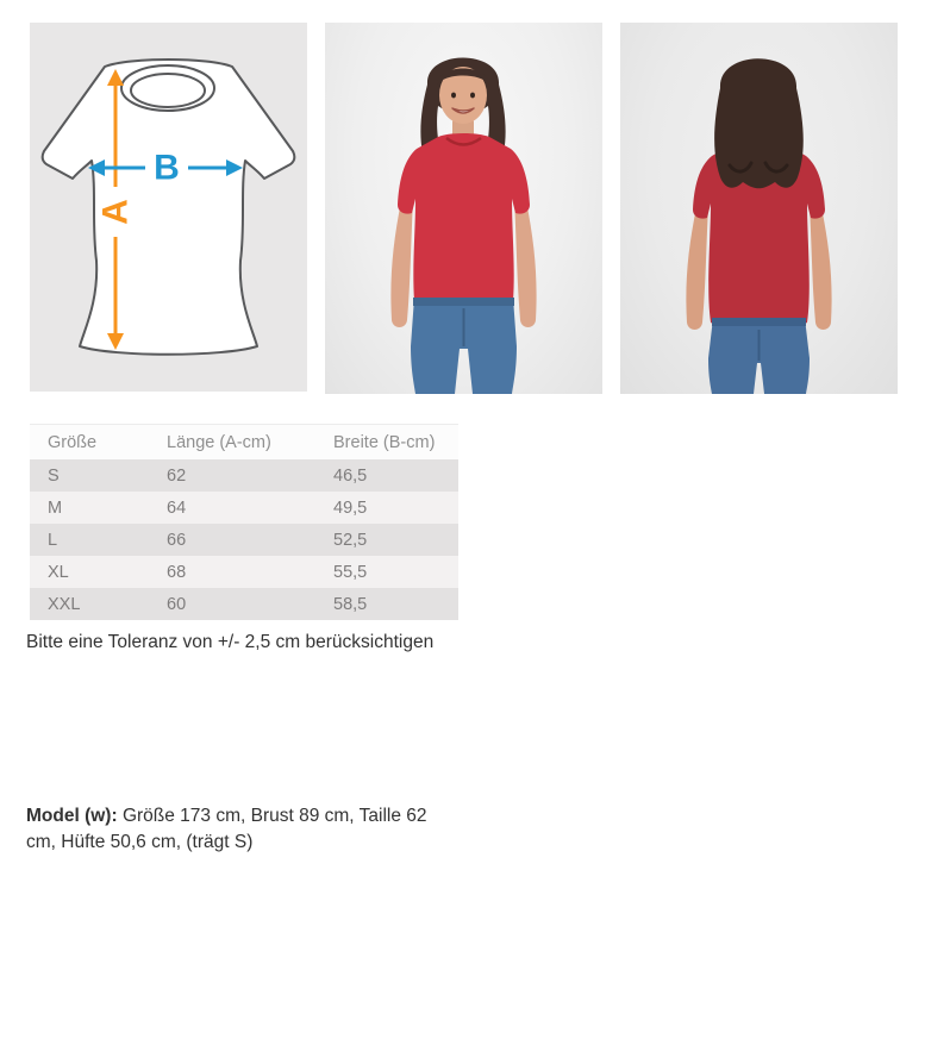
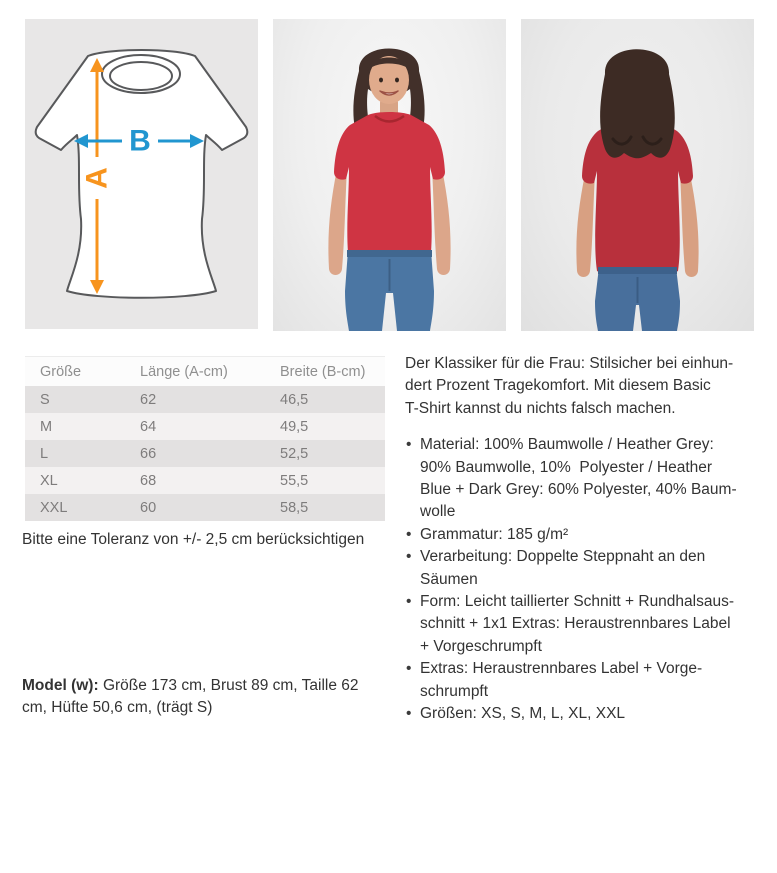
  B
  Größe	Länge (A-cm)	Breite (B-cm)
  S	62	46,5
  M	64	49,5
  L	66	52,5
  XL	68	55,5
  XXL	60	58,5
  Bitte eine Toleranz von +/- 2,5 cm berücksichtigen
  Model (w): Größe 173 cm, Brust 89 cm, Taille 62
  cm, Hüfte 50,6 cm, (trägt S)
+ Der Klassiker für die Frau: Stilsicher bei einhun-
+ dert Prozent Tragekomfort. Mit diesem Basic
+ T-Shirt kannst du nichts falsch machen.
+ Material: 100% Baumwolle / Heather Grey:
+ 90% Baumwolle, 10% Polyester / Heather
+ Blue + Dark Grey: 60% Polyester, 40% Baum-
+ wolle
+ Grammatur: 185 g/m²
+ Verarbeitung: Doppelte Steppnaht an den
+ Säumen
+ Form: Leicht taillierter Schnitt + Rundhalsaus-
+ schnitt + 1x1 Extras: Heraustrennbares Label
+ + Vorgeschrumpft
+ Extras: Heraustrennbares Label + Vorge-
+ schrumpft
+ Größen: XS, S, M, L, XL, XXL
